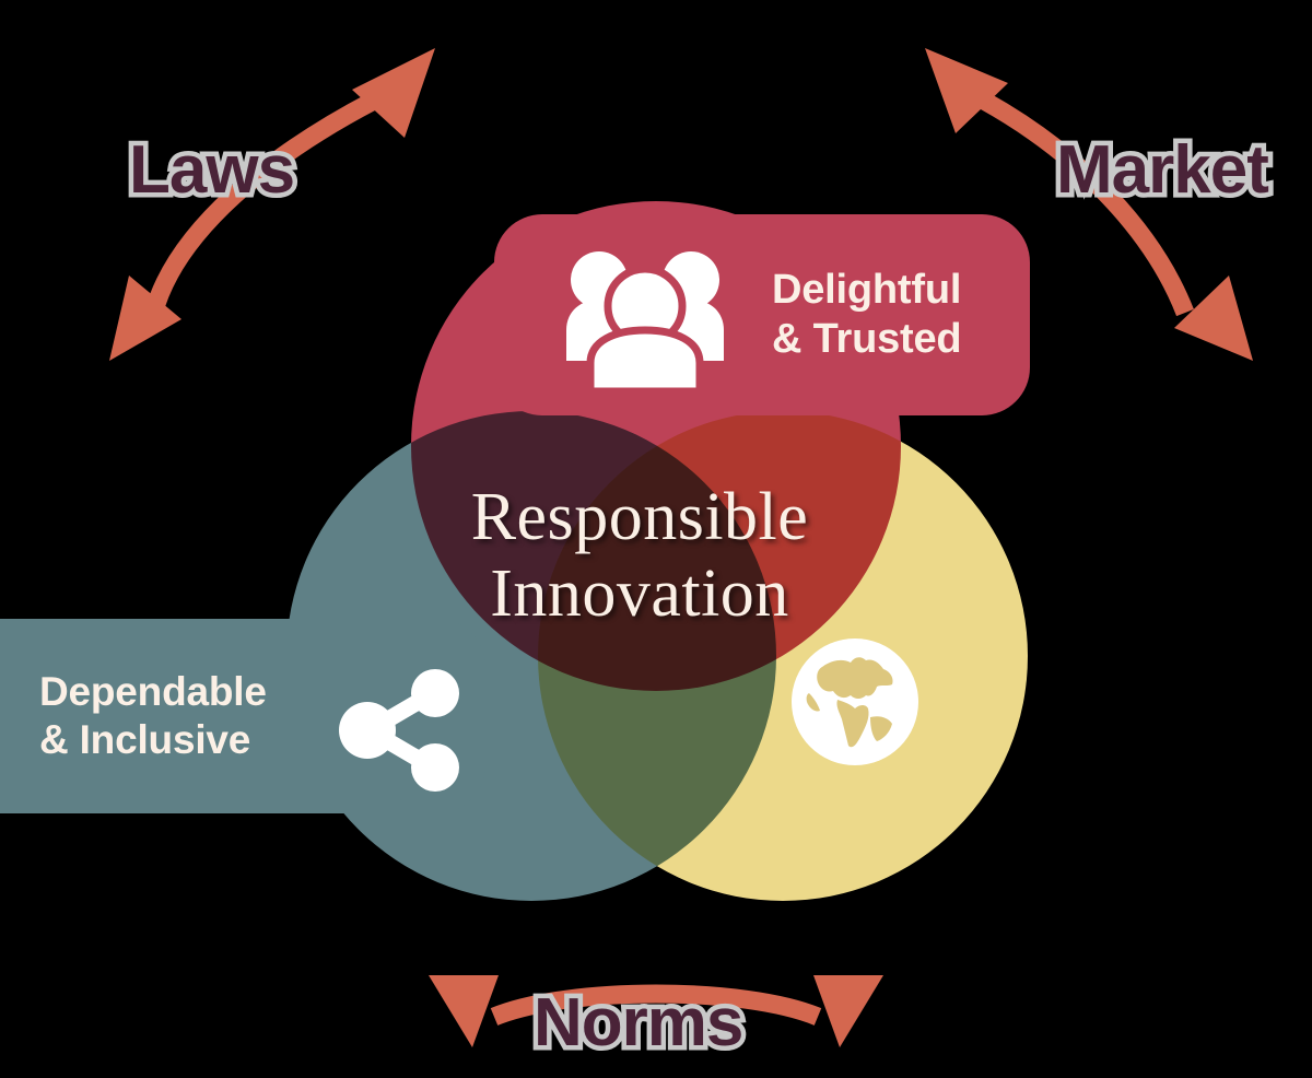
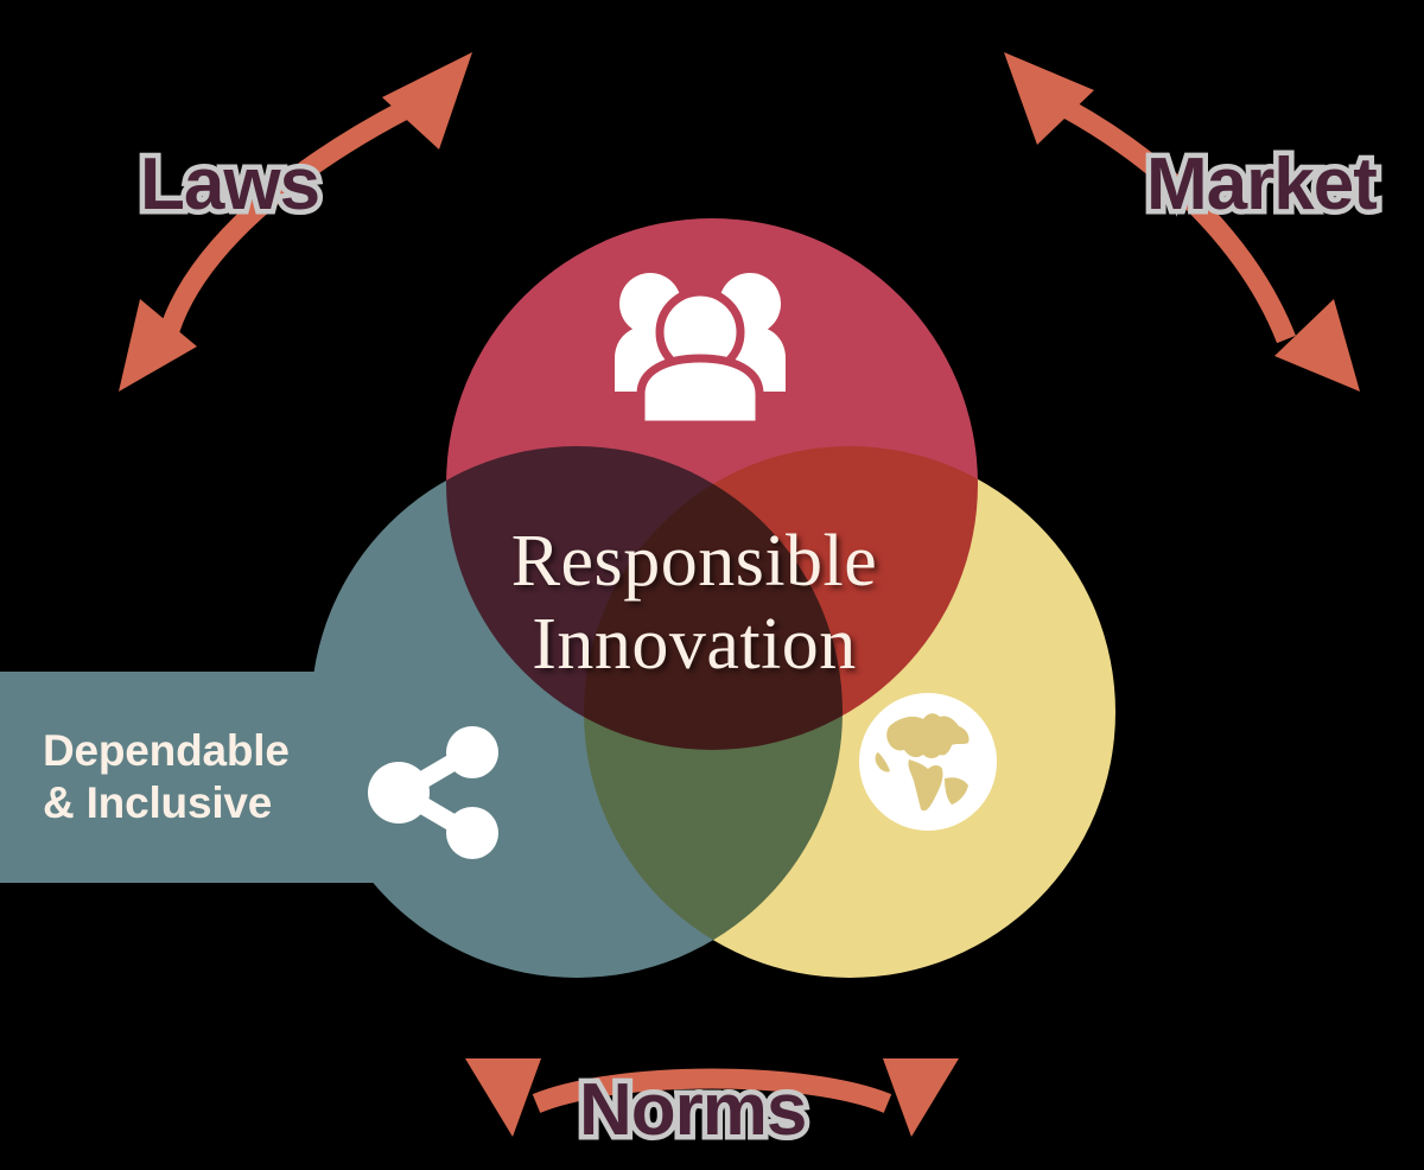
- Delightful
- & Trusted
  Dependable
  & Inclusive
  Responsible
  Innovation
  Laws
  Market
  Norms
